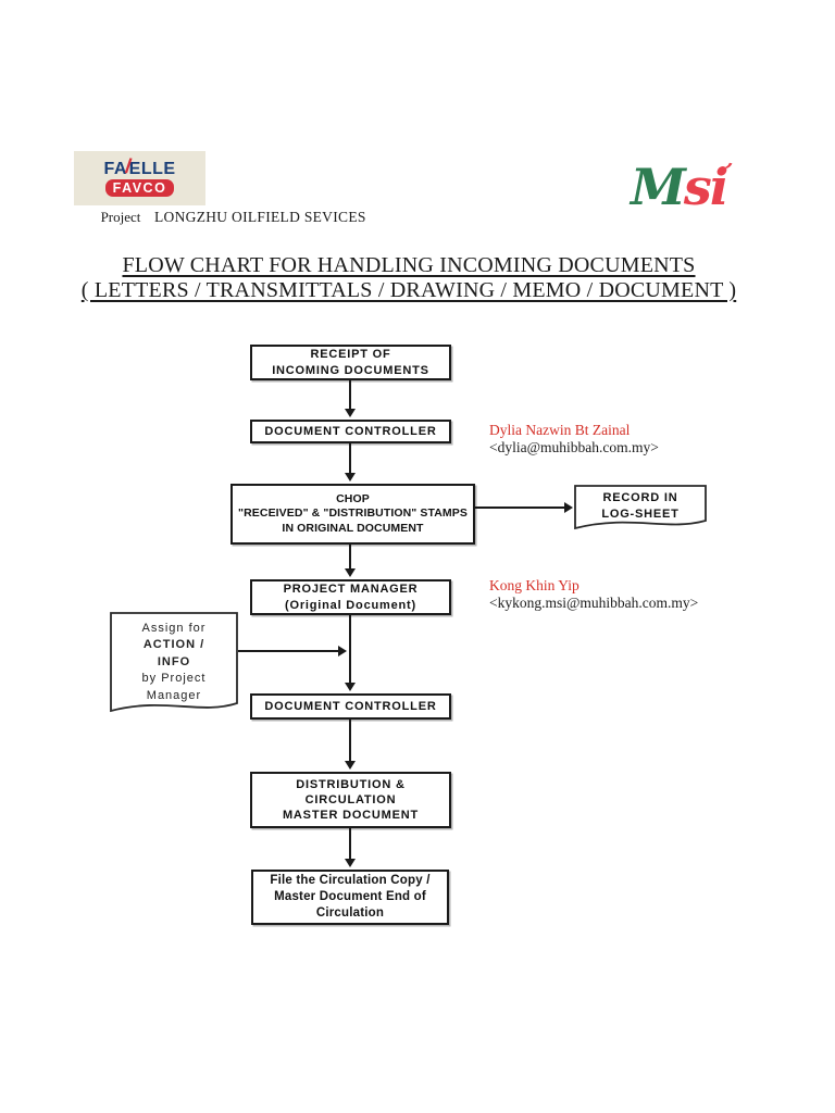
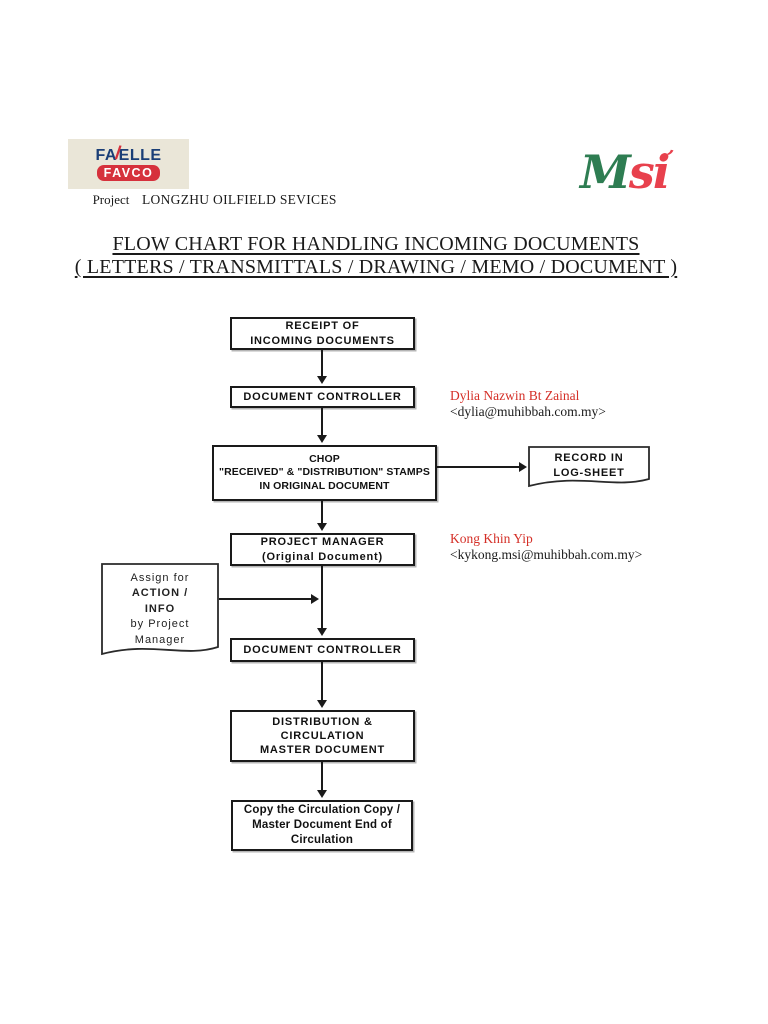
  FA
  ELLE
  FAVCO
  Project
  LONGZHU OILFIELD SEVICES
  FLOW CHART FOR HANDLING INCOMING DOCUMENTS
  ( LETTERS / TRANSMITTALS / DRAWING / MEMO / DOCUMENT )
  RECEIPT OF
  INCOMING DOCUMENTS
  DOCUMENT CONTROLLER
  CHOP
  "RECEIVED" & "DISTRIBUTION" STAMPS
  IN ORIGINAL DOCUMENT
  RECORD IN
  LOG-SHEET
  PROJECT MANAGER
  (Original Document)
  Assign for
  ACTION /
  INFO
  by Project
  Manager
  DOCUMENT CONTROLLER
  DISTRIBUTION &
  CIRCULATION
  MASTER DOCUMENT
- File the Circulation Copy /
+ Copy the Circulation Copy /
  Master Document End of
  Circulation
  Dylia Nazwin Bt Zainal
  <dylia@muhibbah.com.my>
  Kong Khin Yip
  <kykong.msi@muhibbah.com.my>
